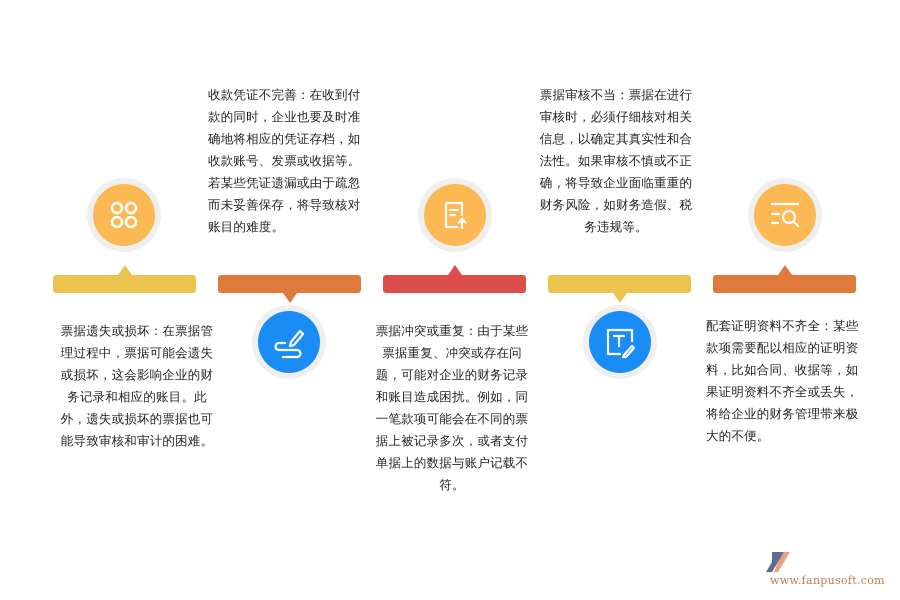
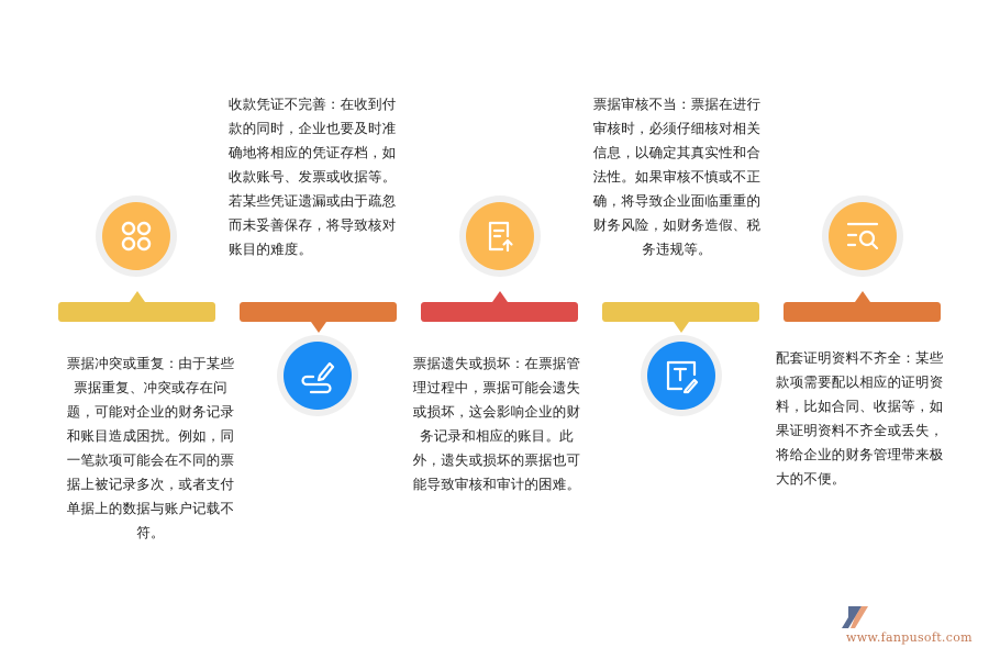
- 票据遗失或损坏：在票据管理过程中，票据可能会遗失或损坏，这会影响企业的财务记录和相应的账目。此外，遗失或损坏的票据也可能导致审核和审计的困难。
+ 票据冲突或重复：由于某些票据重复、冲突或存在问题，可能对企业的财务记录和账目造成困扰。例如，同一笔款项可能会在不同的票据上被记录多次，或者支付单据上的数据与账户记载不符。
  收款凭证不完善：在收到付款的同时，企业也要及时准确地将相应的凭证存档，如收款账号、发票或收据等。若某些凭证遗漏或由于疏忽而未妥善保存，将导致核对账目的难度。
- 票据冲突或重复：由于某些票据重复、冲突或存在问题，可能对企业的财务记录和账目造成困扰。例如，同一笔款项可能会在不同的票据上被记录多次，或者支付单据上的数据与账户记载不符。
+ 票据遗失或损坏：在票据管理过程中，票据可能会遗失或损坏，这会影响企业的财务记录和相应的账目。此外，遗失或损坏的票据也可能导致审核和审计的困难。
  票据审核不当：票据在进行审核时，必须仔细核对相关信息，以确定其真实性和合法性。如果审核不慎或不正确，将导致企业面临重重的财务风险，如财务造假、税务违规等。
  配套证明资料不齐全：某些款项需要配以相应的证明资料，比如合同、收据等，如果证明资料不齐全或丢失，将给企业的财务管理带来极大的不便。
  www.fanpusoft.com
